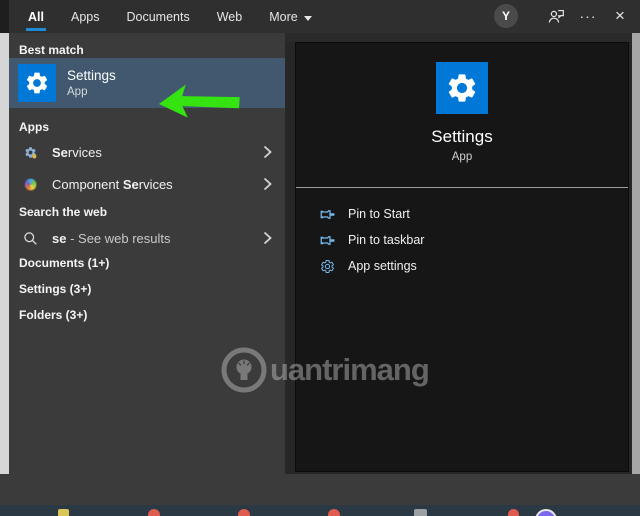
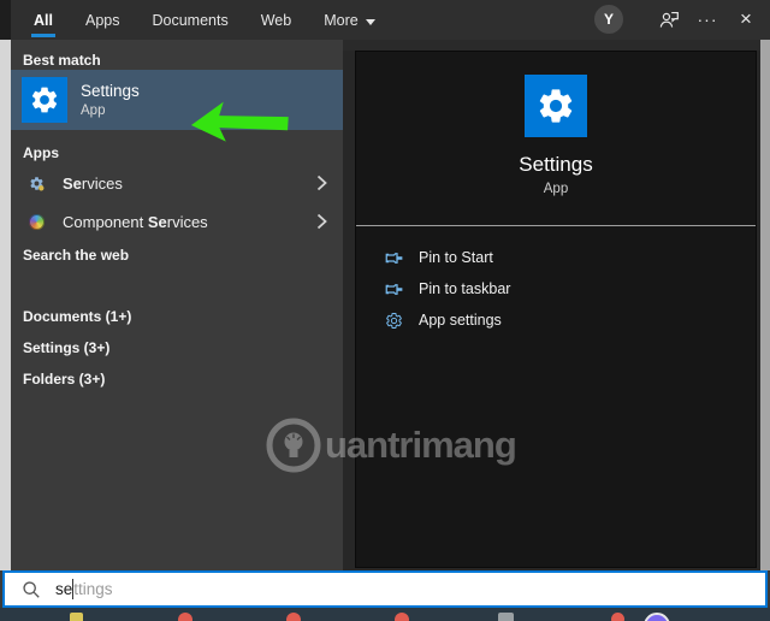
  All
  Apps
  Documents
  Web
  More
  Y
  ···
  ×
  Best match
  Settings
  App
  Apps
  Services
  Component Services
  Search the web
- se - See web results
  Documents (1+)
  Settings (3+)
  Folders (3+)
  Settings
  App
  Pin to Start
  Pin to taskbar
  App settings
  uantrimang
+ se
+ ttings
